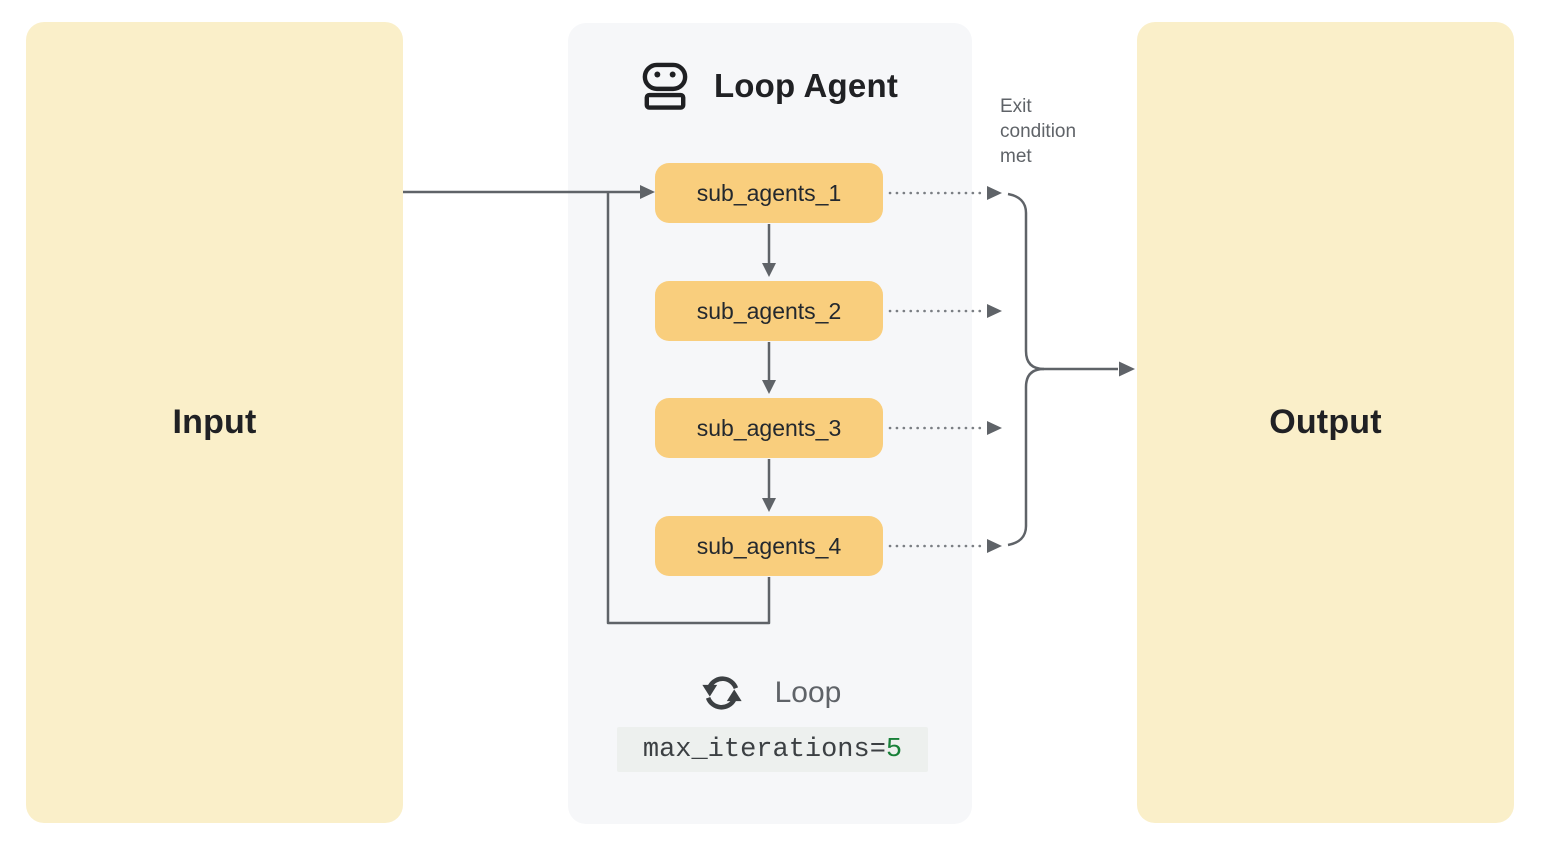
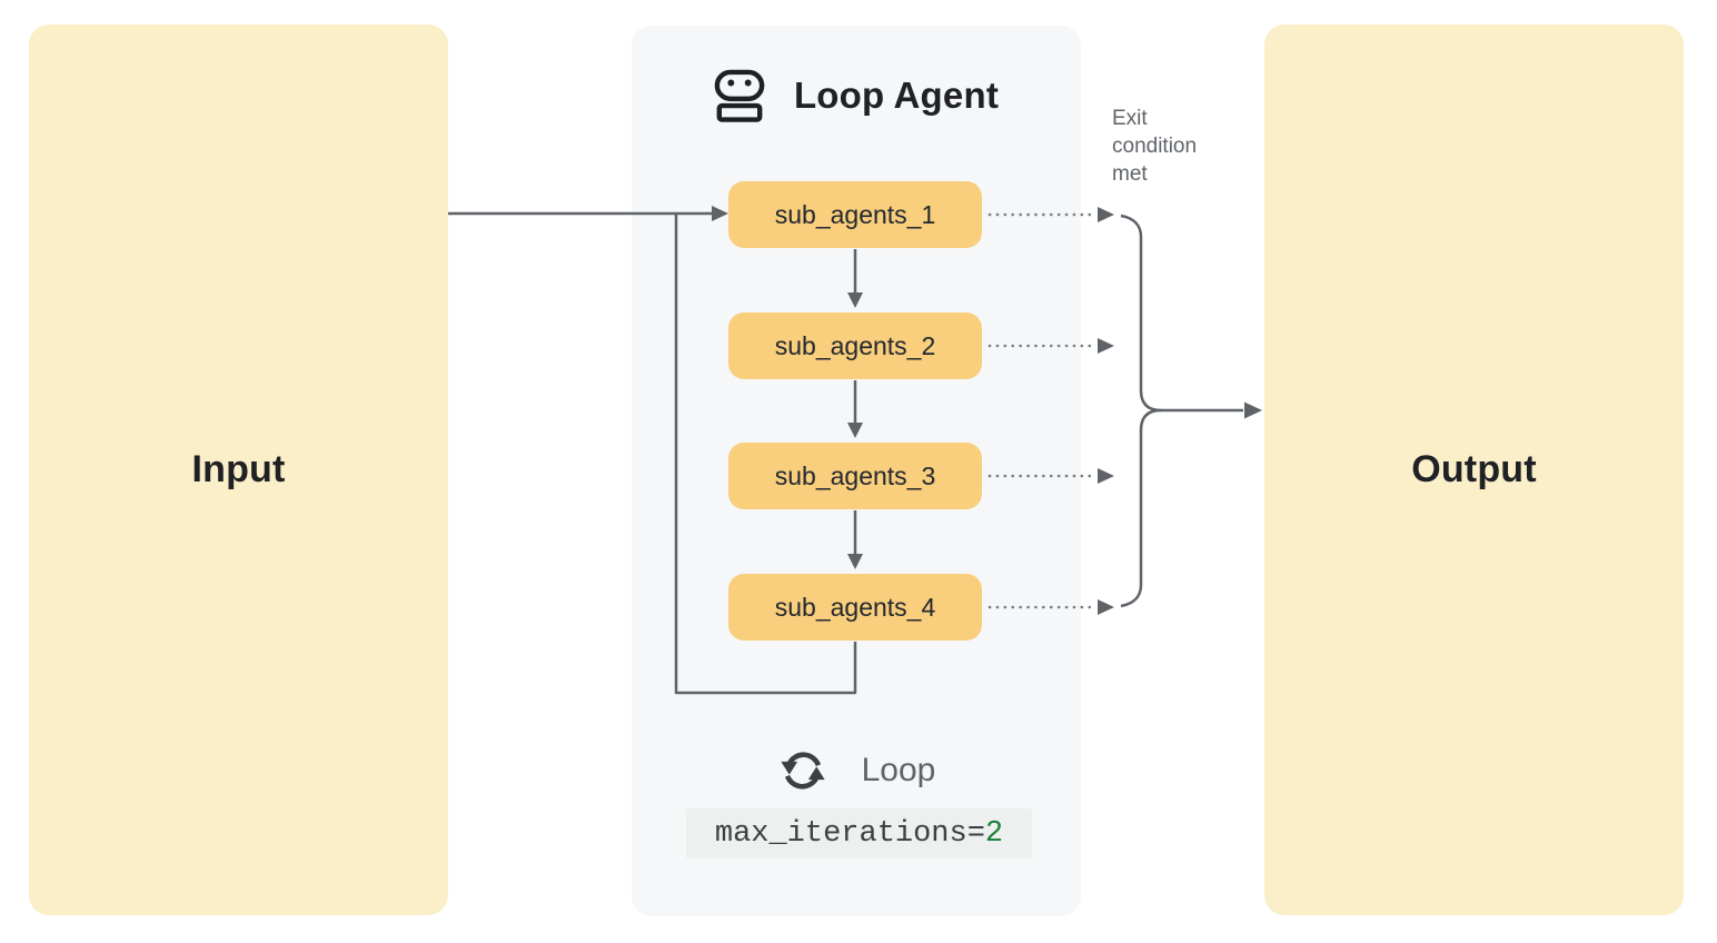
  Input
  Output
  Loop Agent
  sub_agents_1
  sub_agents_2
  sub_agents_3
  sub_agents_4
  Exit condition met
  Loop
  max_iterations=
- 5
+ 2
